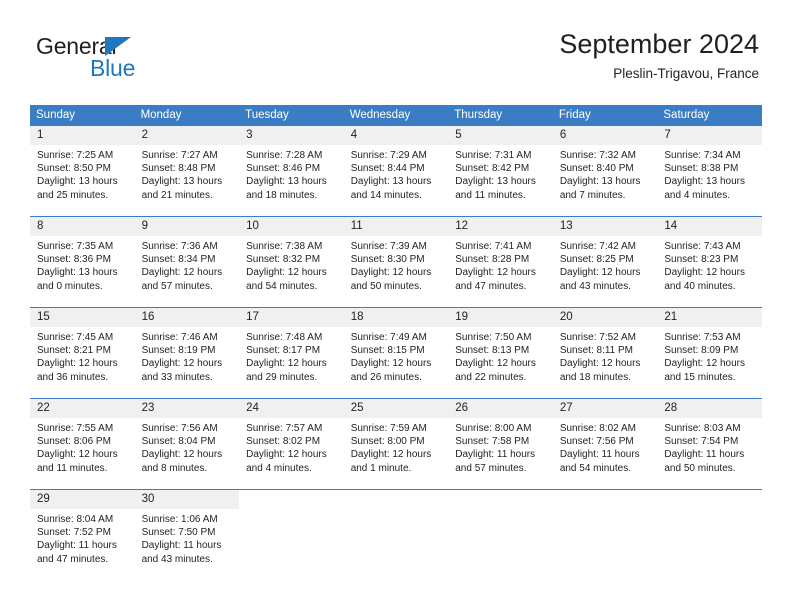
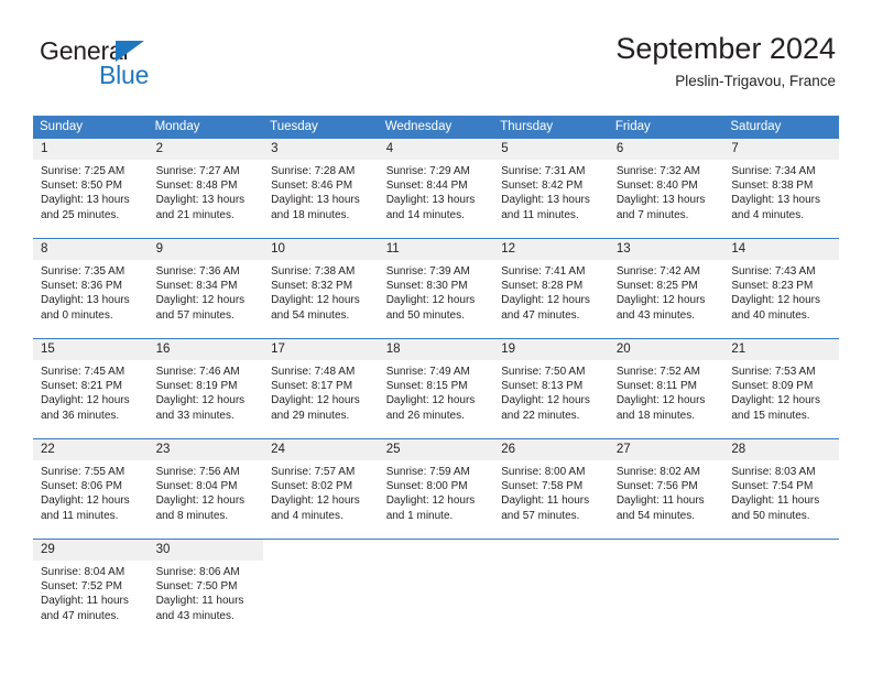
  General
  Blue
  September 2024
  Pleslin-Trigavou, France
  Sunday	Monday	Tuesday	Wednesday	Thursday	Friday	Saturday
  1Sunrise: 7:25 AMSunset: 8:50 PMDaylight: 13 hoursand 25 minutes.	2Sunrise: 7:27 AMSunset: 8:48 PMDaylight: 13 hoursand 21 minutes.	3Sunrise: 7:28 AMSunset: 8:46 PMDaylight: 13 hoursand 18 minutes.	4Sunrise: 7:29 AMSunset: 8:44 PMDaylight: 13 hoursand 14 minutes.	5Sunrise: 7:31 AMSunset: 8:42 PMDaylight: 13 hoursand 11 minutes.	6Sunrise: 7:32 AMSunset: 8:40 PMDaylight: 13 hoursand 7 minutes.	7Sunrise: 7:34 AMSunset: 8:38 PMDaylight: 13 hoursand 4 minutes.
  8Sunrise: 7:35 AMSunset: 8:36 PMDaylight: 13 hoursand 0 minutes.	9Sunrise: 7:36 AMSunset: 8:34 PMDaylight: 12 hoursand 57 minutes.	10Sunrise: 7:38 AMSunset: 8:32 PMDaylight: 12 hoursand 54 minutes.	11Sunrise: 7:39 AMSunset: 8:30 PMDaylight: 12 hoursand 50 minutes.	12Sunrise: 7:41 AMSunset: 8:28 PMDaylight: 12 hoursand 47 minutes.	13Sunrise: 7:42 AMSunset: 8:25 PMDaylight: 12 hoursand 43 minutes.	14Sunrise: 7:43 AMSunset: 8:23 PMDaylight: 12 hoursand 40 minutes.
  15Sunrise: 7:45 AMSunset: 8:21 PMDaylight: 12 hoursand 36 minutes.	16Sunrise: 7:46 AMSunset: 8:19 PMDaylight: 12 hoursand 33 minutes.	17Sunrise: 7:48 AMSunset: 8:17 PMDaylight: 12 hoursand 29 minutes.	18Sunrise: 7:49 AMSunset: 8:15 PMDaylight: 12 hoursand 26 minutes.	19Sunrise: 7:50 AMSunset: 8:13 PMDaylight: 12 hoursand 22 minutes.	20Sunrise: 7:52 AMSunset: 8:11 PMDaylight: 12 hoursand 18 minutes.	21Sunrise: 7:53 AMSunset: 8:09 PMDaylight: 12 hoursand 15 minutes.
  22Sunrise: 7:55 AMSunset: 8:06 PMDaylight: 12 hoursand 11 minutes.	23Sunrise: 7:56 AMSunset: 8:04 PMDaylight: 12 hoursand 8 minutes.	24Sunrise: 7:57 AMSunset: 8:02 PMDaylight: 12 hoursand 4 minutes.	25Sunrise: 7:59 AMSunset: 8:00 PMDaylight: 12 hoursand 1 minute.	26Sunrise: 8:00 AMSunset: 7:58 PMDaylight: 11 hoursand 57 minutes.	27Sunrise: 8:02 AMSunset: 7:56 PMDaylight: 11 hoursand 54 minutes.	28Sunrise: 8:03 AMSunset: 7:54 PMDaylight: 11 hoursand 50 minutes.
- 29Sunrise: 8:04 AMSunset: 7:52 PMDaylight: 11 hoursand 47 minutes.	30Sunrise: 1:06 AMSunset: 7:50 PMDaylight: 11 hoursand 43 minutes.
+ 29Sunrise: 8:04 AMSunset: 7:52 PMDaylight: 11 hoursand 47 minutes.	30Sunrise: 8:06 AMSunset: 7:50 PMDaylight: 11 hoursand 43 minutes.
